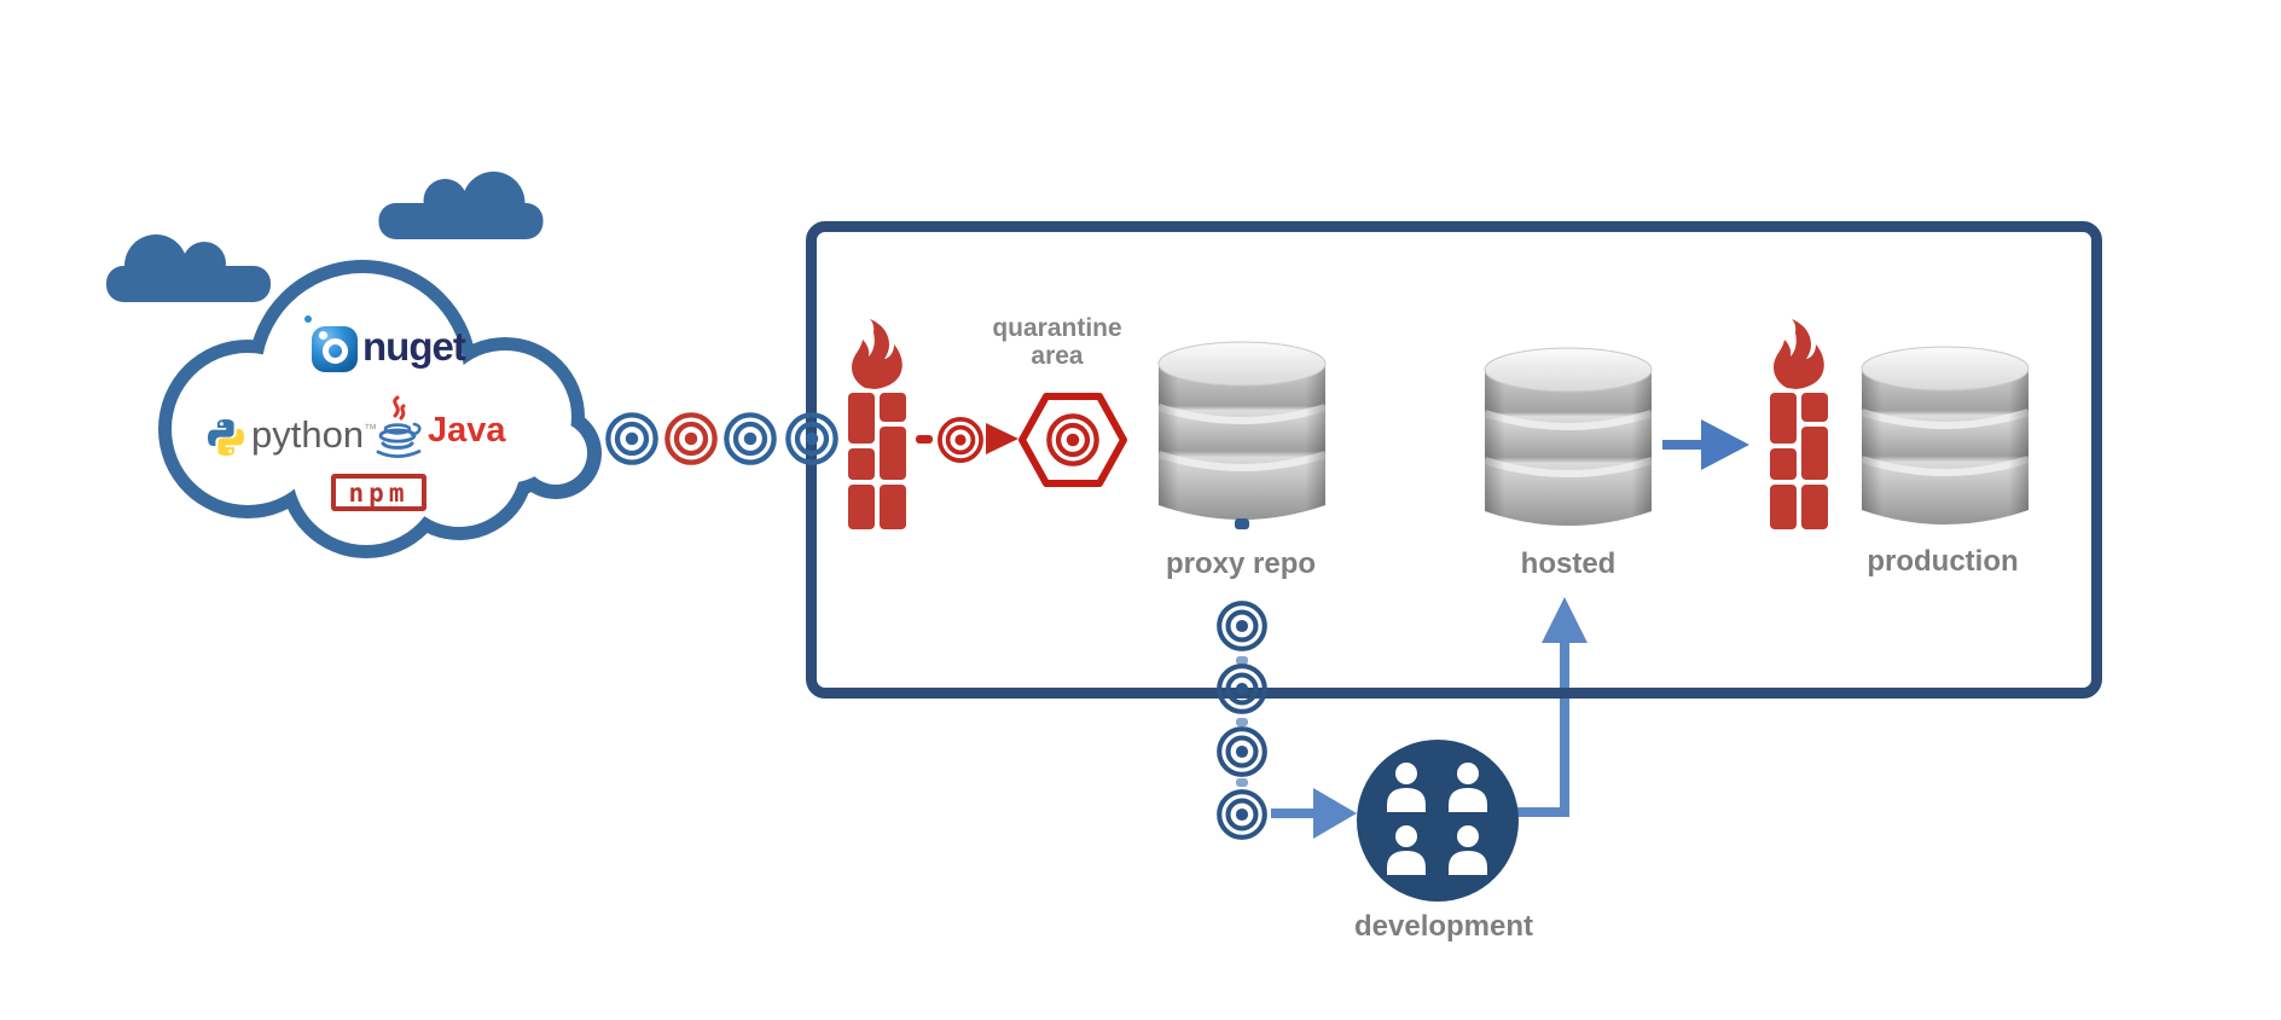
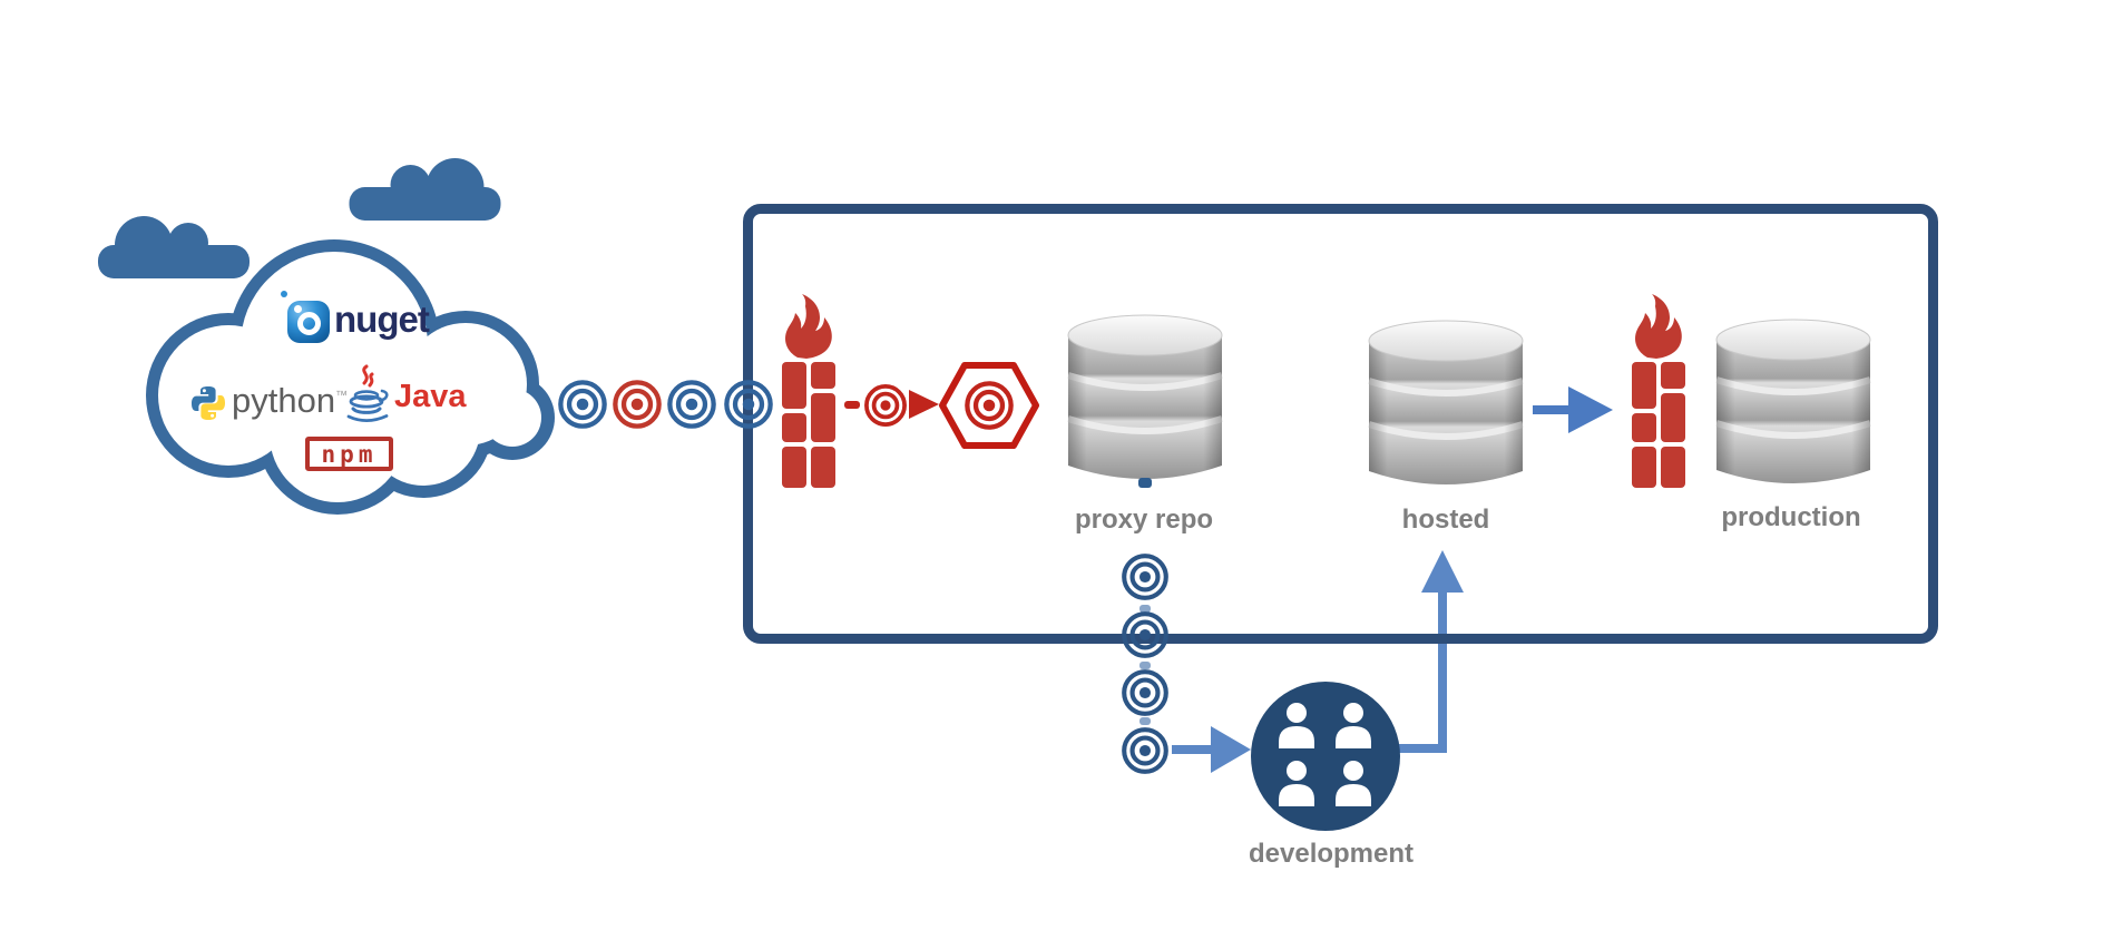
  nuget
  python™
  Java
  npm
- quarantine
- area
  proxy repo
  hosted
  production
  development
